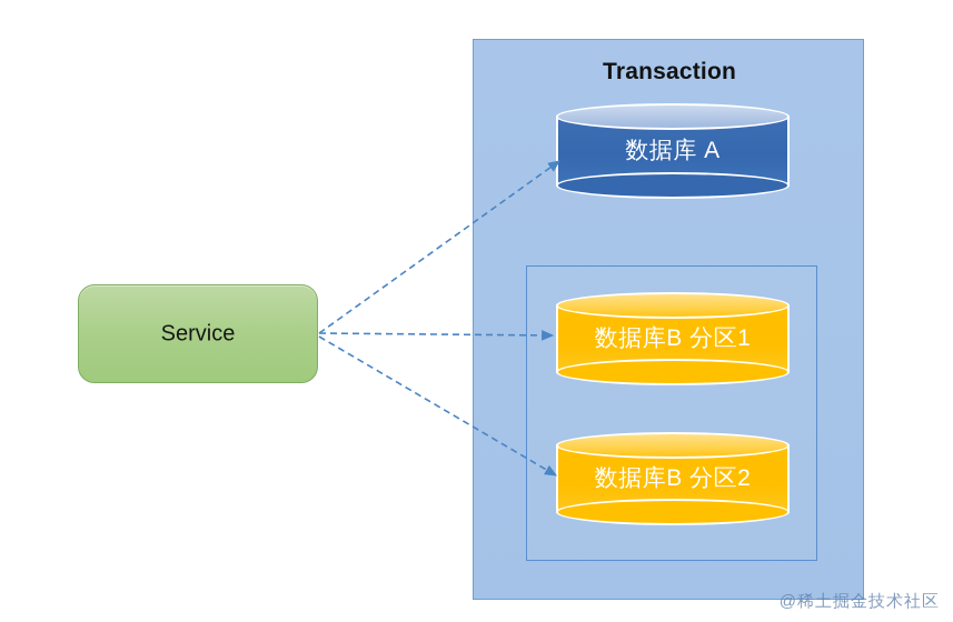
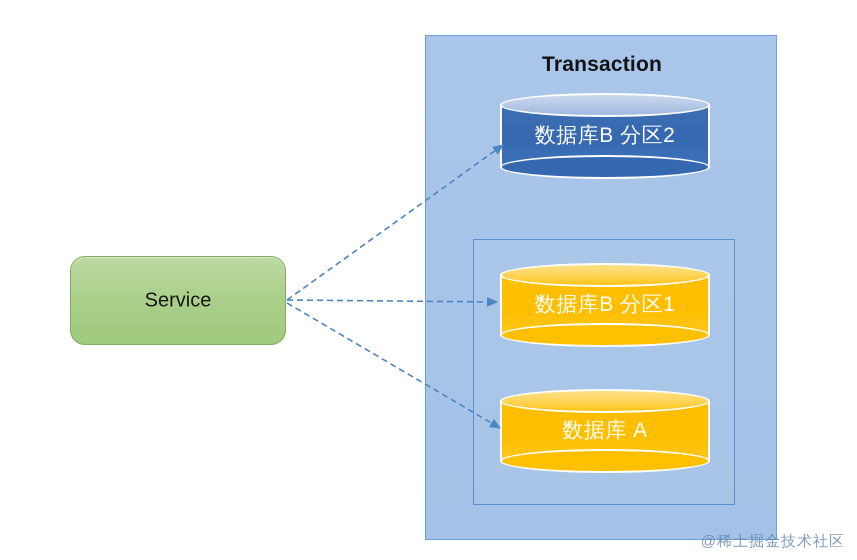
  Transaction
- 数据库 A
+ 数据库B 分区2
  数据库B 分区1
- 数据库B 分区2
+ 数据库 A
  Service
  @稀土掘金技术社区
